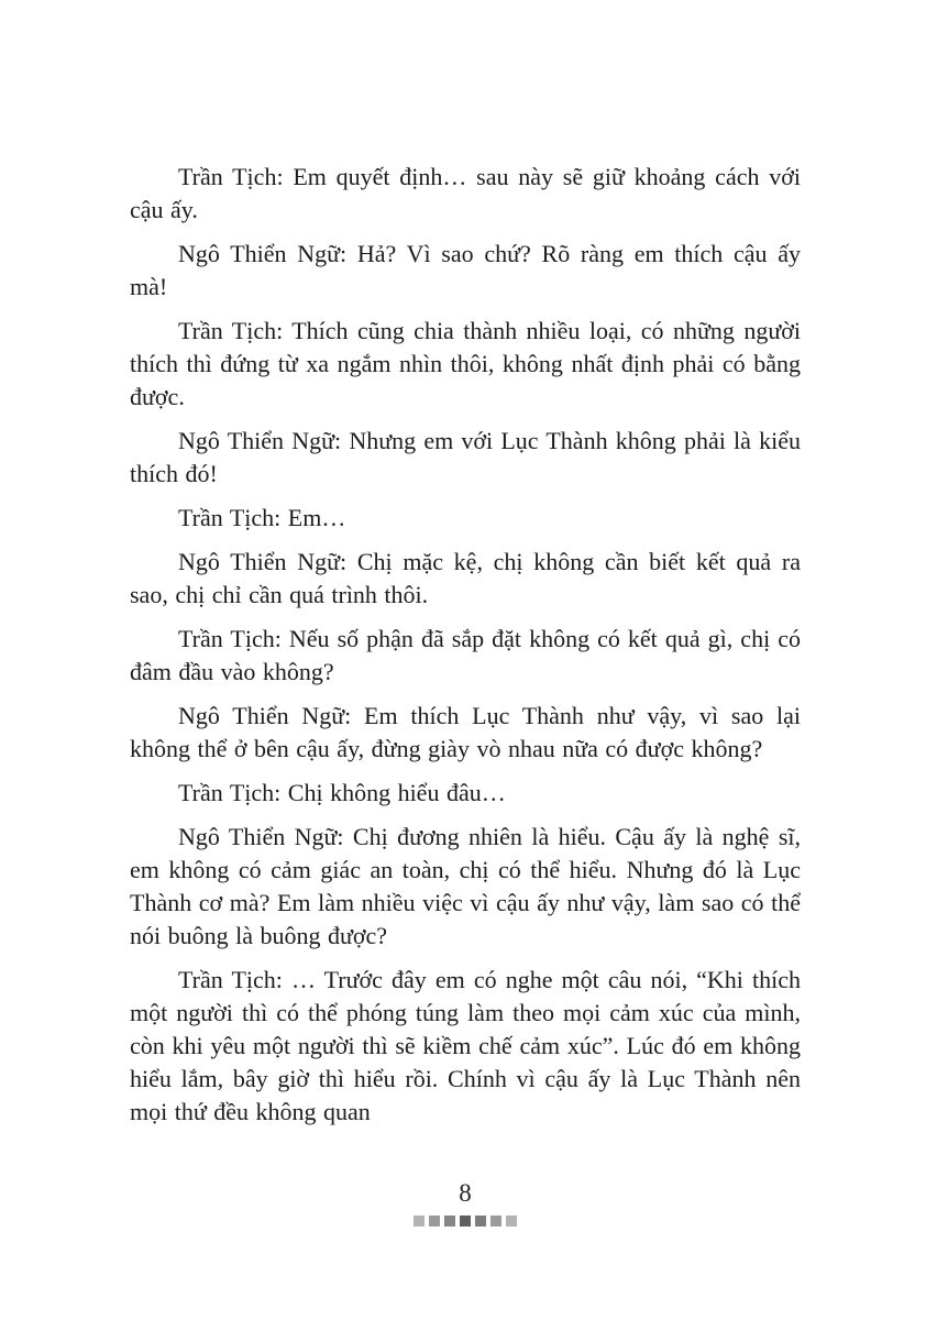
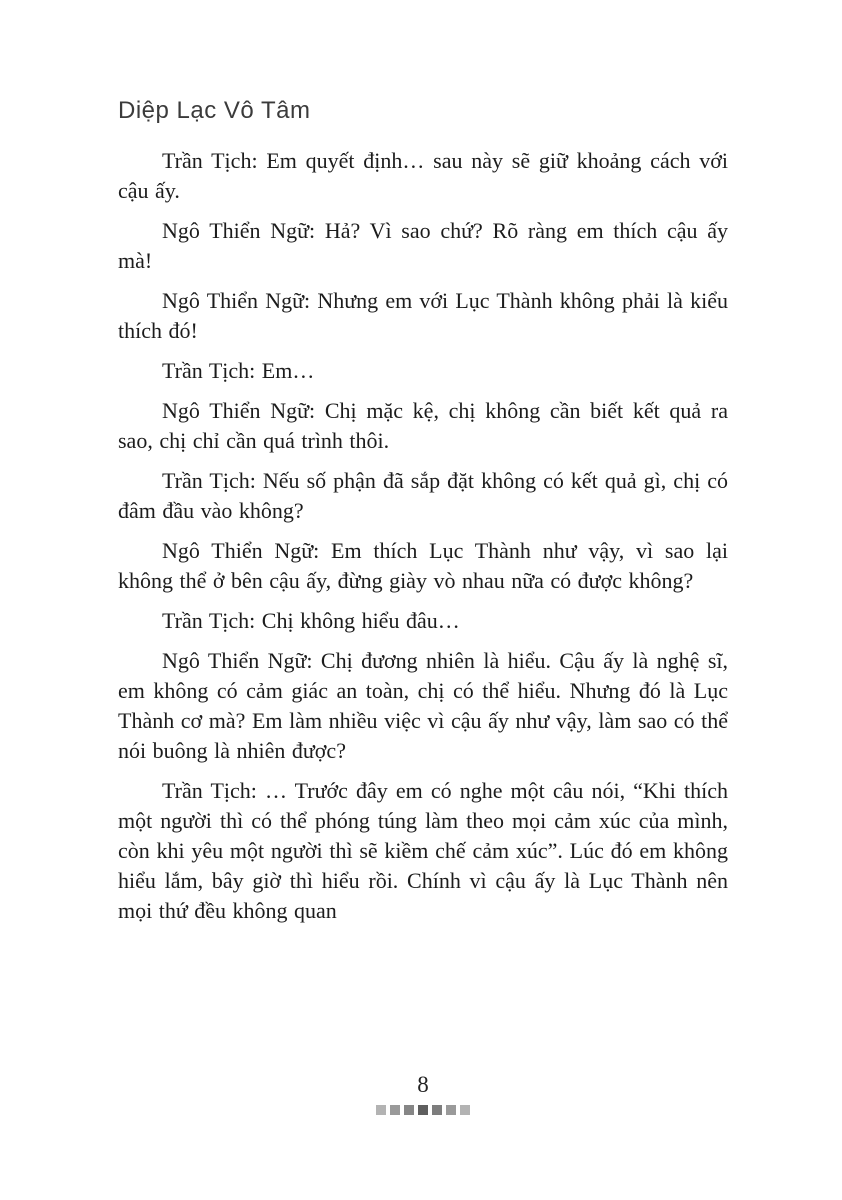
+ Diệp Lạc Vô Tâm
  Trần Tịch: Em quyết định… sau này sẽ giữ khoảng cách với cậu ấy.
  Ngô Thiển Ngữ: Hả? Vì sao chứ? Rõ ràng em thích cậu ấy mà!
- Trần Tịch: Thích cũng chia thành nhiều loại, có những người thích thì đứng từ xa ngắm nhìn thôi, không nhất định phải có bằng được.
  Ngô Thiển Ngữ: Nhưng em với Lục Thành không phải là kiểu thích đó!
  Trần Tịch: Em…
  Ngô Thiển Ngữ: Chị mặc kệ, chị không cần biết kết quả ra sao, chị chỉ cần quá trình thôi.
  Trần Tịch: Nếu số phận đã sắp đặt không có kết quả gì, chị có đâm đầu vào không?
  Ngô Thiển Ngữ: Em thích Lục Thành như vậy, vì sao lại không thể ở bên cậu ấy, đừng giày vò nhau nữa có được không?
  Trần Tịch: Chị không hiểu đâu…
- Ngô Thiển Ngữ: Chị đương nhiên là hiểu. Cậu ấy là nghệ sĩ, em không có cảm giác an toàn, chị có thể hiểu. Nhưng đó là Lục Thành cơ mà? Em làm nhiều việc vì cậu ấy như vậy, làm sao có thể nói buông là buông được?
+ Ngô Thiển Ngữ: Chị đương nhiên là hiểu. Cậu ấy là nghệ sĩ, em không có cảm giác an toàn, chị có thể hiểu. Nhưng đó là Lục Thành cơ mà? Em làm nhiều việc vì cậu ấy như vậy, làm sao có thể nói buông là nhiên được?
  Trần Tịch: … Trước đây em có nghe một câu nói, “Khi thích một người thì có thể phóng túng làm theo mọi cảm xúc của mình, còn khi yêu một người thì sẽ kiềm chế cảm xúc”. Lúc đó em không hiểu lắm, bây giờ thì hiểu rồi. Chính vì cậu ấy là Lục Thành nên mọi thứ đều không quan
  8
